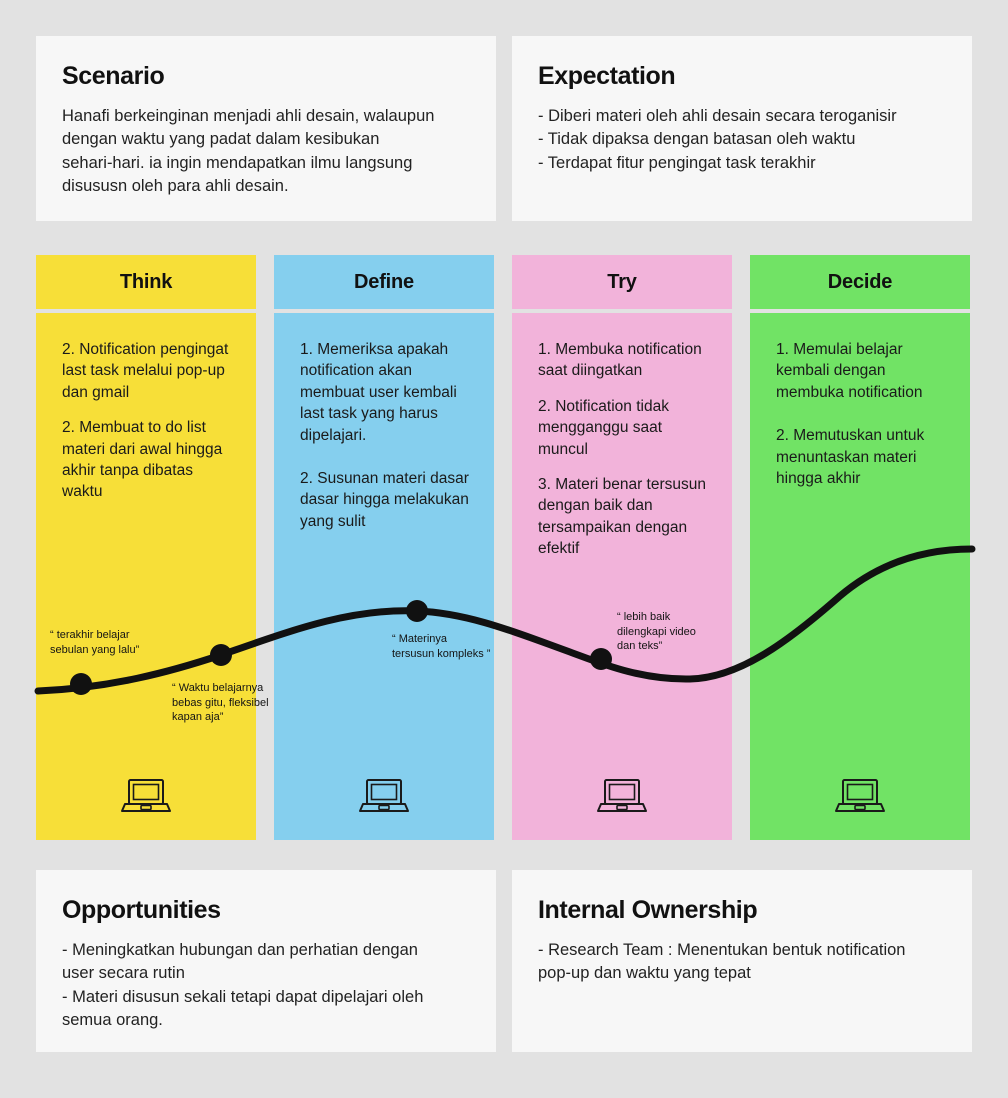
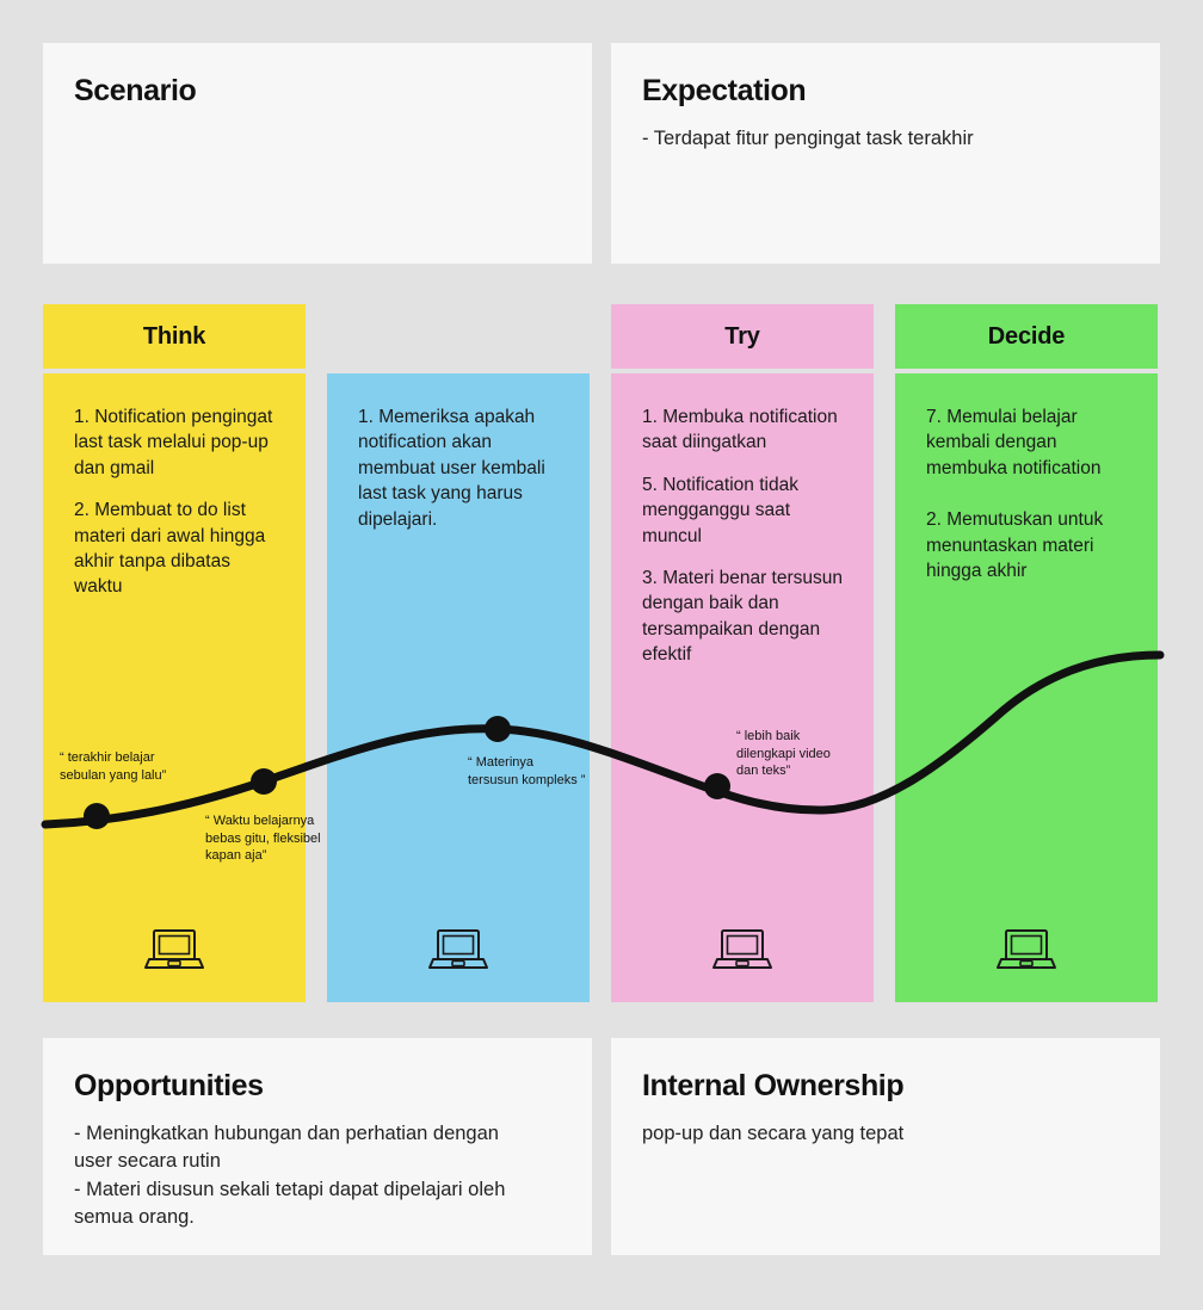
  Scenario
- Hanafi berkeinginan menjadi ahli desain, walaupun
- dengan waktu yang padat dalam kesibukan
- sehari-hari. ia ingin mendapatkan ilmu langsung
- disususn oleh para ahli desain.
  Expectation
- - Diberi materi oleh ahli desain secara teroganisir
- - Tidak dipaksa dengan batasan oleh waktu
  - Terdapat fitur pengingat task terakhir
  Think
- Define
  Try
  Decide
- 2. Notification pengingat last task melalui pop-up dan gmail
+ 1. Notification pengingat last task melalui pop-up dan gmail
  2. Membuat to do list materi dari awal hingga akhir tanpa dibatas waktu
  1. Memeriksa apakah notification akan membuat user kembali last task yang harus dipelajari.
- 2. Susunan materi dasar dasar hingga melakukan yang sulit
  1. Membuka notification saat diingatkan
- 2. Notification tidak mengganggu saat muncul
+ 5. Notification tidak mengganggu saat muncul
  3. Materi benar tersusun dengan baik dan tersampaikan dengan efektif
- 1. Memulai belajar kembali dengan membuka notification
+ 7. Memulai belajar kembali dengan membuka notification
  2. Memutuskan untuk menuntaskan materi hingga akhir
  “ terakhir belajar
  sebulan yang lalu”
  “ Waktu belajarnya
  bebas gitu, fleksibel
  kapan aja”
  “ Materinya
  tersusun kompleks ”
  “ lebih baik
  dilengkapi video
  dan teks”
  Opportunities
  - Meningkatkan hubungan dan perhatian dengan
  user secara rutin
  - Materi disusun sekali tetapi dapat dipelajari oleh
  semua orang.
  Internal Ownership
- - Research Team : Menentukan bentuk notification
- pop-up dan waktu yang tepat
+ pop-up dan secara yang tepat
